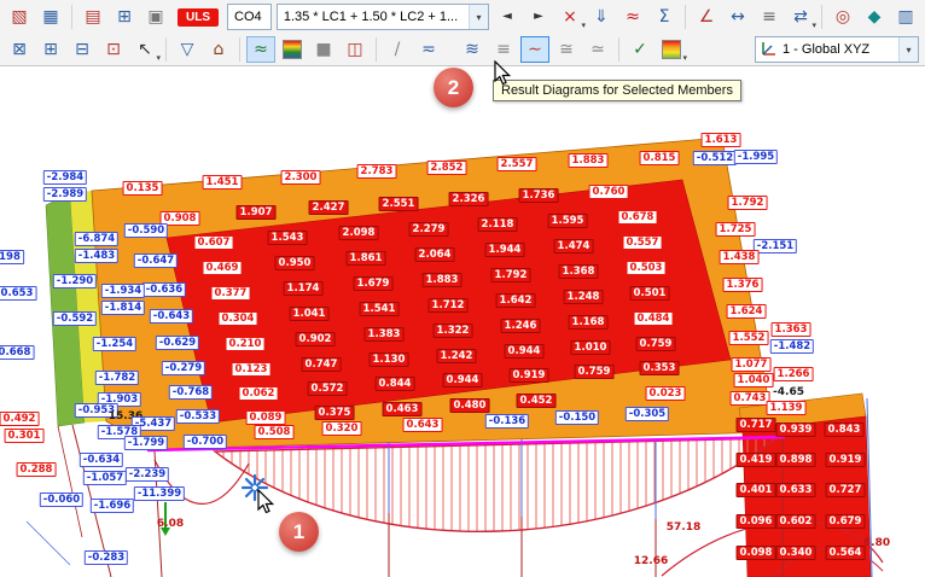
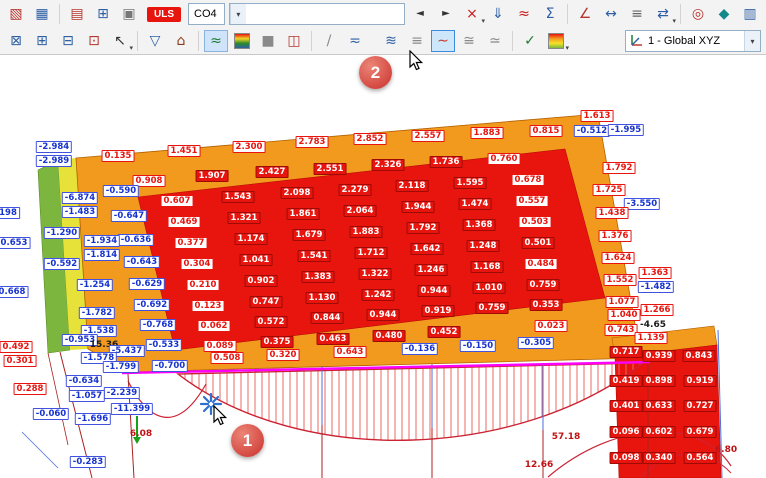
  0.135
  1.451
  2.300
  2.783
  2.852
  2.557
  1.883
  0.815
  -0.512
  0.908
  1.907
  2.427
  2.551
  2.326
  1.736
  0.760
  -0.590
  0.607
  1.543
  2.098
  2.279
  2.118
  1.595
  0.678
  -0.647
  0.469
- 0.950
+ 1.321
  1.861
  2.064
  1.944
  1.474
  0.557
  -0.636
  0.377
  1.174
  1.679
  1.883
  1.792
  1.368
  0.503
  -0.643
  0.304
  1.041
  1.541
  1.712
  1.642
  1.248
  0.501
  -0.629
  0.210
  0.902
  1.383
  1.322
  1.246
  1.168
  0.484
- -0.279
+ -0.692
  0.123
  0.747
  1.130
  1.242
  0.944
  1.010
  0.759
  -0.768
  0.062
  0.572
  0.844
  0.944
  0.919
  0.759
  0.353
  -0.533
  0.089
  0.375
  0.463
  0.480
  0.452
  0.023
  -0.700
  0.508
  0.320
  0.643
  -0.136
  -0.150
  -0.305
  1.613
  -1.995
  1.792
  1.725
- -2.151
+ -3.550
  1.438
  1.376
  1.624
  1.552
  1.363
  -1.482
  1.077
  1.040
  1.266
  0.743
  -4.65
  1.139
  0.717
  0.939
  0.843
  0.419
  0.898
  0.919
  0.401
  0.633
  0.727
  0.096
  0.602
  0.679
  0.098
  0.340
  0.564
  -2.984
  -2.989
  -6.874
  -1.483
  198
  -1.290
  0.653
  -1.934
  -1.814
  -0.592
  -1.254
  0.668
  -1.782
- -1.903
+ -1.538
  -0.953
  0.492
  0.301
  -5.437
  -1.578
  -1.799
  -0.634
  0.288
  -2.239
  -1.057
  -11.399
  -0.060
  -1.696
  -0.283
  6.08
  57.18
  12.66
  6.80
  ▧
  ▦
  ▤
  ⊞
  ▣
  ULS
  CO4
- 1.35 * LC1 + 1.50 * LC2 + 1...
  ▾
  ◄
  ►
  ×
  ▾
  ⇓
  ≈
  Σ
  ∠
  ↔
  ≡
  ⇄
  ▾
  ◎
  ◆
  ▥
  ⊠
  ⊞
  ⊟
  ⊡
  ↖
  ▾
  ▽
  ⌂
  ≈
  ■
  ◫
  /
  ≂
  ≋
  ≡
  ∼
  ≅
  ≃
  ✓
  ▾
  1 - Global XYZ
  ▾
- Result Diagrams for Selected Members
  2
  1
